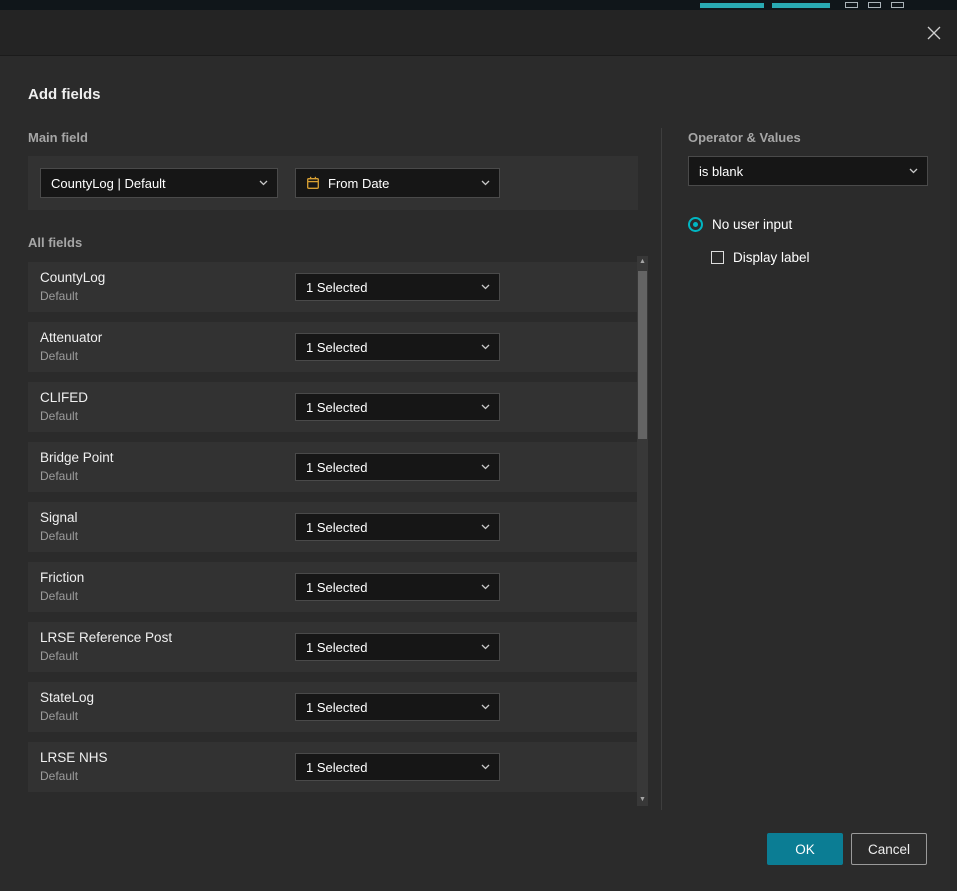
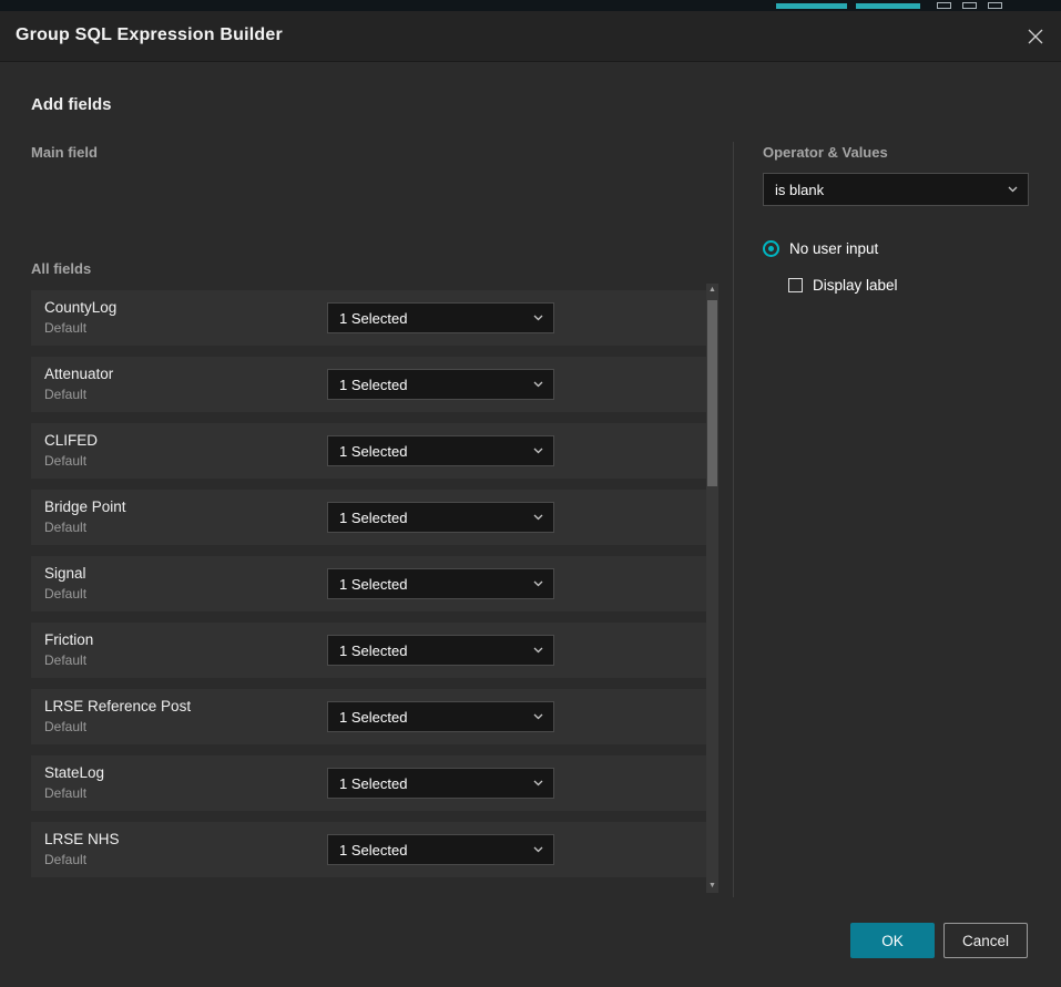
+ Group SQL Expression Builder
  Add fields
  Main field
- CountyLog | Default
- From Date
  All fields
  CountyLog
  Default
  1 Selected
  Attenuator
  Default
  1 Selected
  CLIFED
  Default
  1 Selected
  Bridge Point
  Default
  1 Selected
  Signal
  Default
  1 Selected
  Friction
  Default
  1 Selected
  LRSE Reference Post
  Default
  1 Selected
  StateLog
  Default
  1 Selected
  LRSE NHS
  Default
  1 Selected
  Operator & Values
  is blank
  No user input
  Display label
  OK
  Cancel
